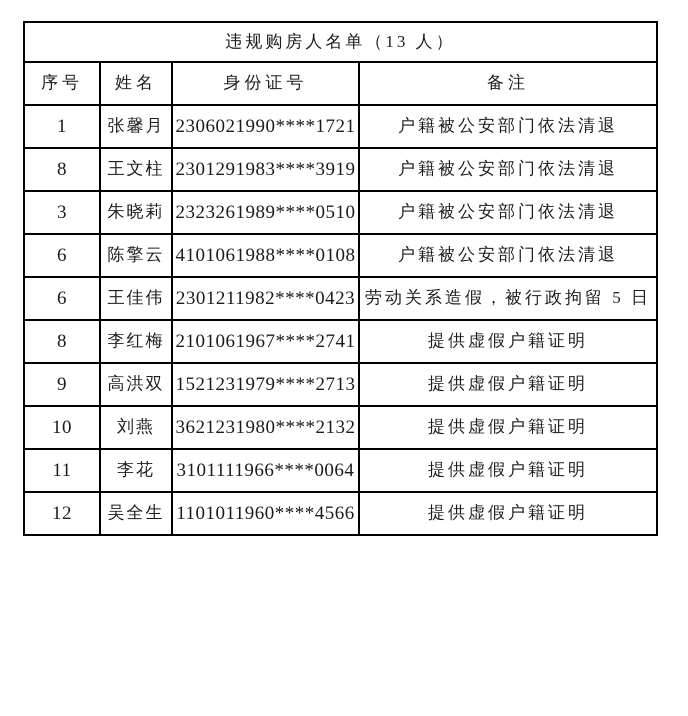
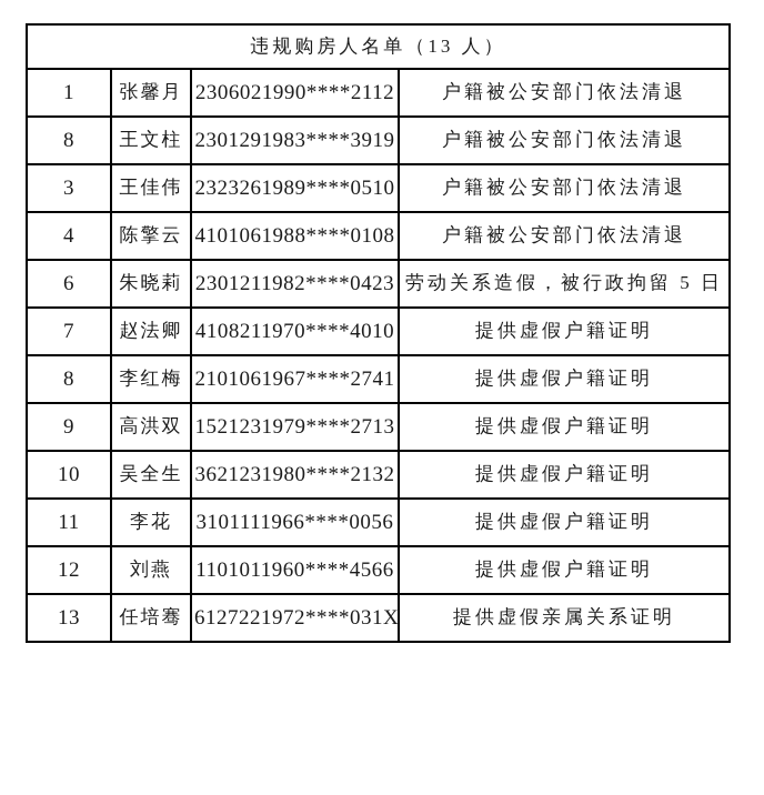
  违规购房人名单（13 人）
- 序号	姓名	身份证号	备注
- 1	张馨月	2306021990****1721	户籍被公安部门依法清退
+ 1	张馨月	2306021990****2112	户籍被公安部门依法清退
  8	王文柱	2301291983****3919	户籍被公安部门依法清退
- 3	朱晓莉	2323261989****0510	户籍被公安部门依法清退
+ 3	王佳伟	2323261989****0510	户籍被公安部门依法清退
- 6	陈擎云	4101061988****0108	户籍被公安部门依法清退
+ 4	陈擎云	4101061988****0108	户籍被公安部门依法清退
- 6	王佳伟	2301211982****0423	劳动关系造假，被行政拘留 5 日
+ 6	朱晓莉	2301211982****0423	劳动关系造假，被行政拘留 5 日
+ 7	赵法卿	4108211970****4010	提供虚假户籍证明
  8	李红梅	2101061967****2741	提供虚假户籍证明
  9	高洪双	1521231979****2713	提供虚假户籍证明
- 10	刘燕	3621231980****2132	提供虚假户籍证明
+ 10	吴全生	3621231980****2132	提供虚假户籍证明
- 11	李花	3101111966****0064	提供虚假户籍证明
+ 11	李花	3101111966****0056	提供虚假户籍证明
- 12	吴全生	1101011960****4566	提供虚假户籍证明
+ 12	刘燕	1101011960****4566	提供虚假户籍证明
+ 13	任培骞	6127221972****031X	提供虚假亲属关系证明
